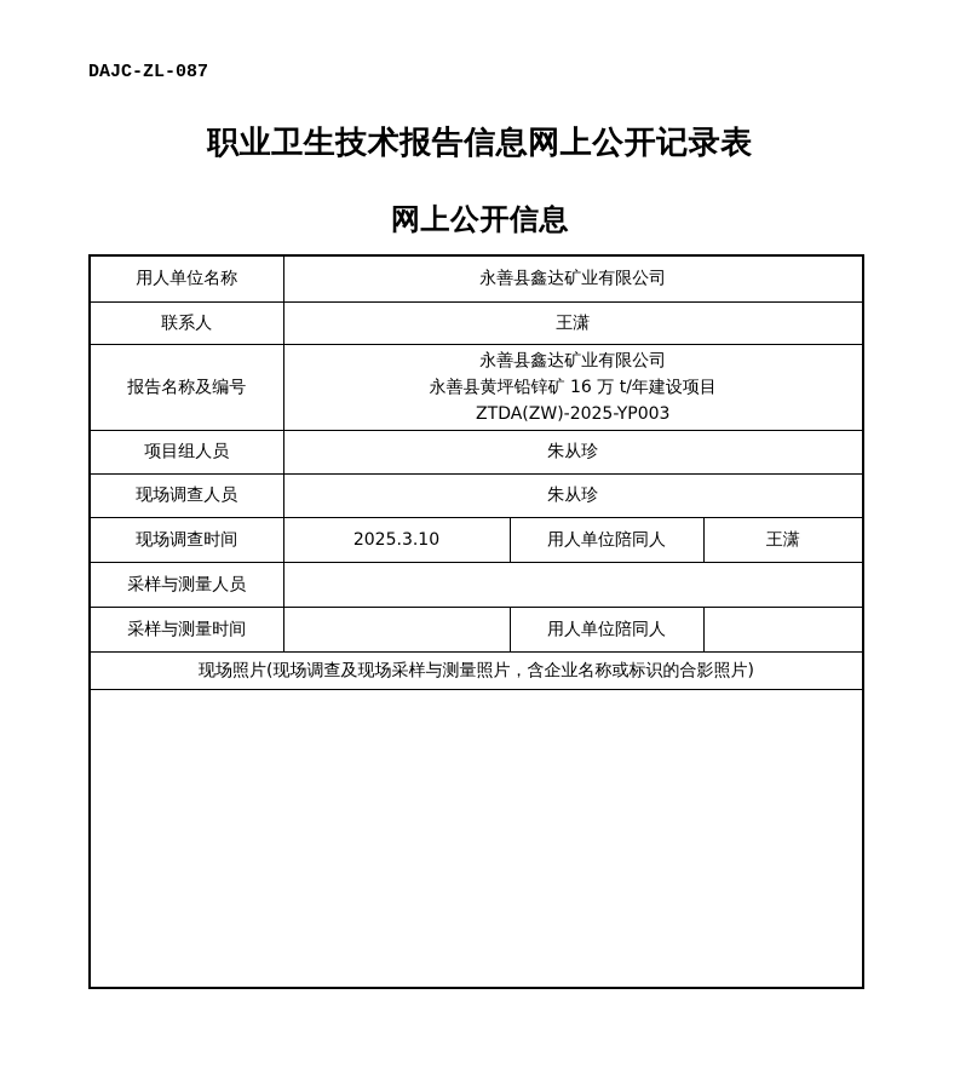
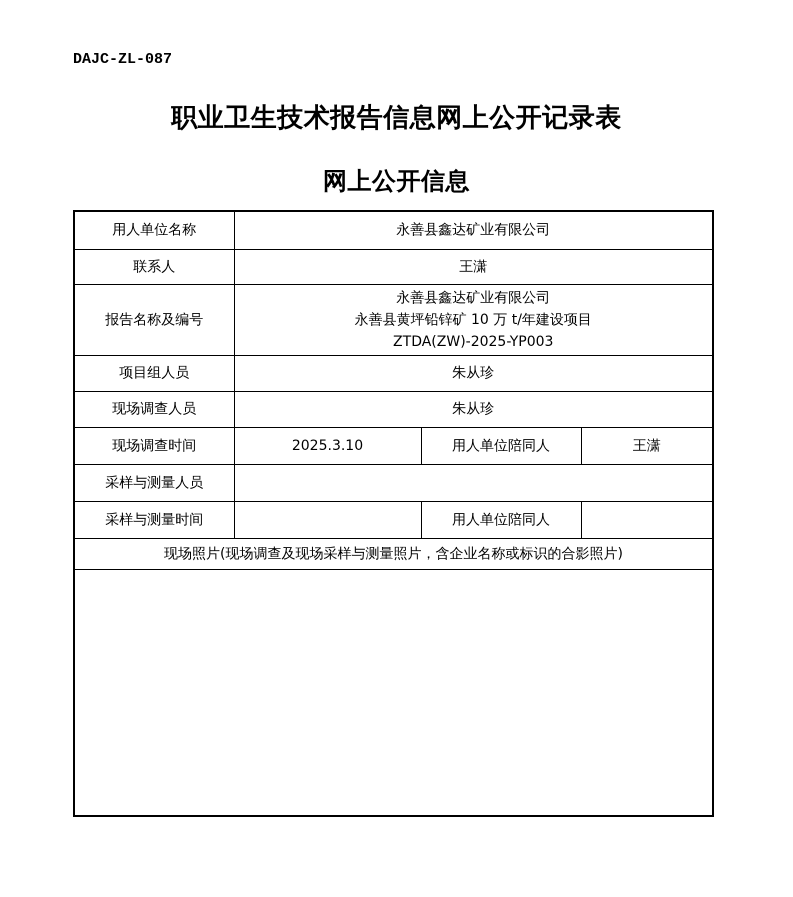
  DAJC-ZL-087
  职业卫生技术报告信息网上公开记录表
  网上公开信息
  用人单位名称	永善县鑫达矿业有限公司
  联系人	王潇
- 报告名称及编号	永善县鑫达矿业有限公司 永善县黄坪铅锌矿 16 万 t/年建设项目 ZTDA(ZW)-2025-YP003
+ 报告名称及编号	永善县鑫达矿业有限公司 永善县黄坪铅锌矿 10 万 t/年建设项目 ZTDA(ZW)-2025-YP003
  项目组人员	朱从珍
  现场调查人员	朱从珍
  现场调查时间	2025.3.10	用人单位陪同人	王潇
  采样与测量人员
  采样与测量时间		用人单位陪同人
  现场照片(现场调查及现场采样与测量照片，含企业名称或标识的合影照片)
